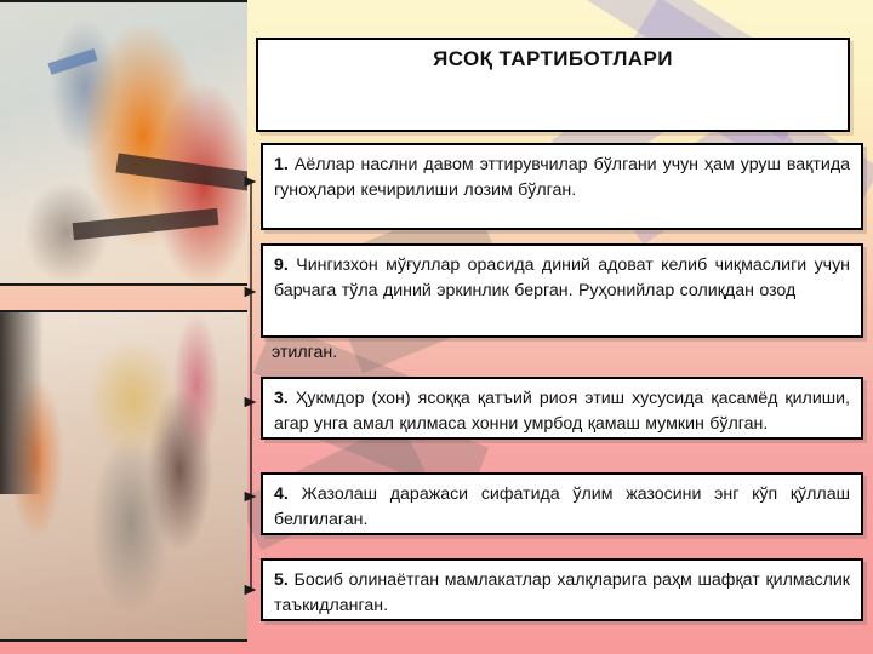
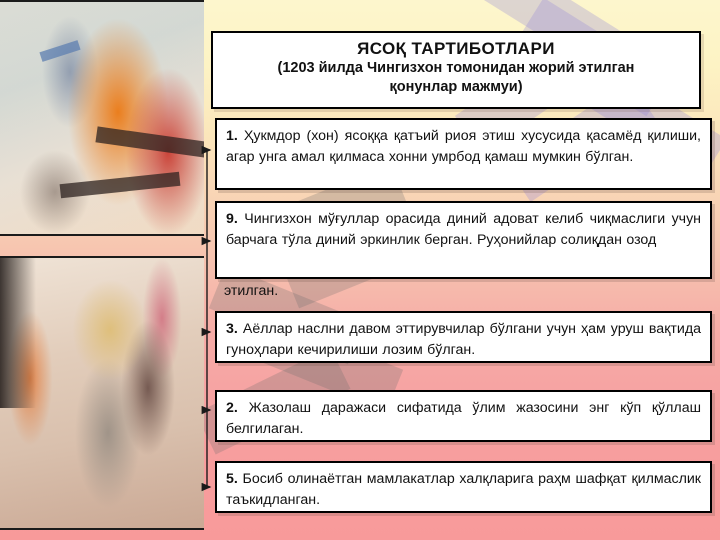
  ЯСОҚ ТАРТИБОТЛАРИ
+ (1203 йилда Чингизхон томонидан жорий этилган
+ қонунлар мажмуи)
- 1. Аёллар наслни давом эттирувчилар бўлгани учун ҳам уруш вақтида гуноҳлари кечирилиши лозим бўлган.
+ 1. Ҳукмдор (хон) ясоққа қатъий риоя этиш хусусида қасамёд қилиши, агар унга амал қилмаса хонни умрбод қамаш мумкин бўлган.
  9. Чингизхон мўғуллар орасида диний адоват келиб чиқмаслиги учун барчага тўла диний эркинлик берган. Руҳонийлар солиқдан озод
  этилган.
- 3. Ҳукмдор (хон) ясоққа қатъий риоя этиш хусусида қасамёд қилиши, агар унга амал қилмаса хонни умрбод қамаш мумкин бўлган.
+ 3. Аёллар наслни давом эттирувчилар бўлгани учун ҳам уруш вақтида гуноҳлари кечирилиши лозим бўлган.
- 4. Жазолаш даражаси сифатида ўлим жазосини энг кўп қўллаш белгилаган.
+ 2. Жазолаш даражаси сифатида ўлим жазосини энг кўп қўллаш белгилаган.
  5. Босиб олинаётган мамлакатлар халқларига раҳм шафқат қилмаслик таъкидланган.
